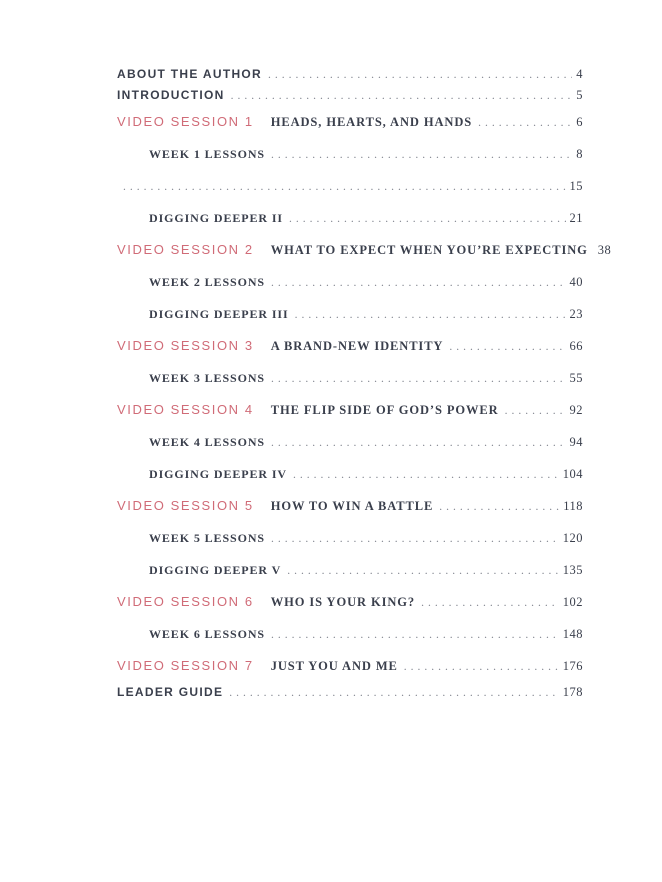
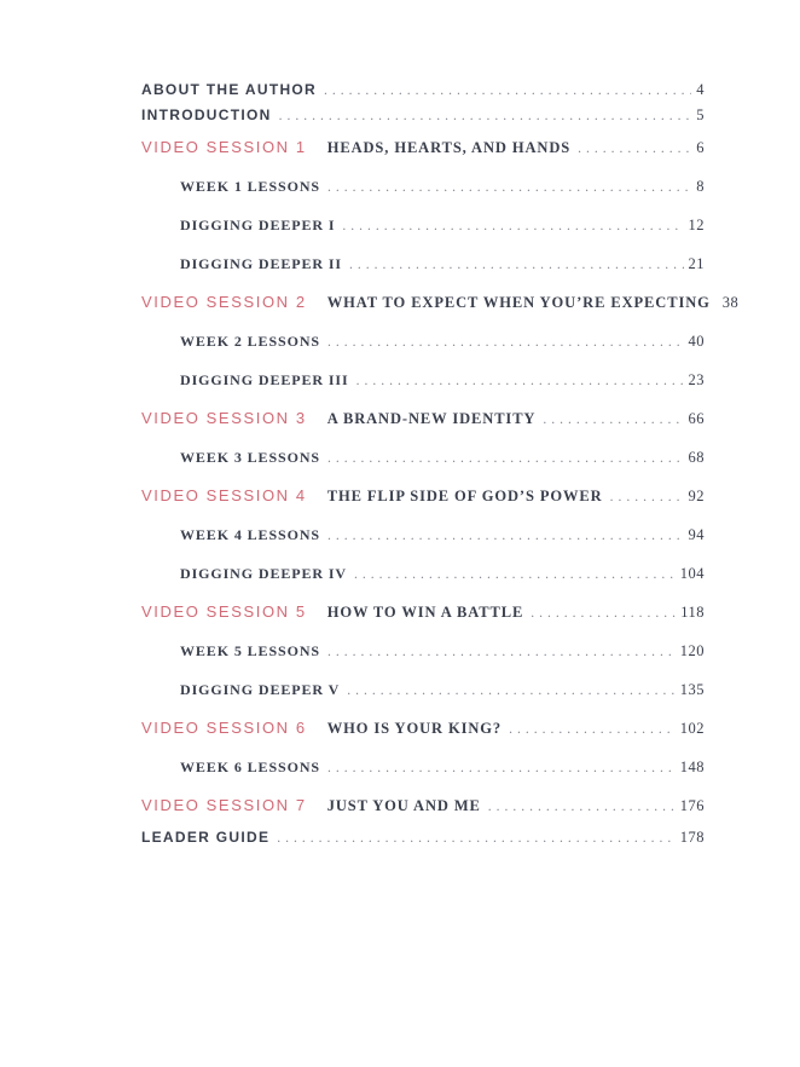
  ABOUT THE AUTHOR
  4
  INTRODUCTION
  5
  VIDEO SESSION 1
  HEADS, HEARTS, AND HANDS
  6
  WEEK 1 LESSONS
  8
+ DIGGING DEEPER I
- 15
+ 12
  DIGGING DEEPER II
  21
  VIDEO SESSION 2
  WHAT TO EXPECT WHEN YOU’RE EXPECTING
  38
  WEEK 2 LESSONS
  40
  DIGGING DEEPER III
  23
  VIDEO SESSION 3
  A BRAND-NEW IDENTITY
  66
  WEEK 3 LESSONS
- 55
+ 68
  VIDEO SESSION 4
  THE FLIP SIDE OF GOD’S POWER
  92
  WEEK 4 LESSONS
  94
  DIGGING DEEPER IV
  104
  VIDEO SESSION 5
  HOW TO WIN A BATTLE
  118
  WEEK 5 LESSONS
  120
  DIGGING DEEPER V
  135
  VIDEO SESSION 6
  WHO IS YOUR KING?
  102
  WEEK 6 LESSONS
  148
  VIDEO SESSION 7
  JUST YOU AND ME
  176
  LEADER GUIDE
  178
